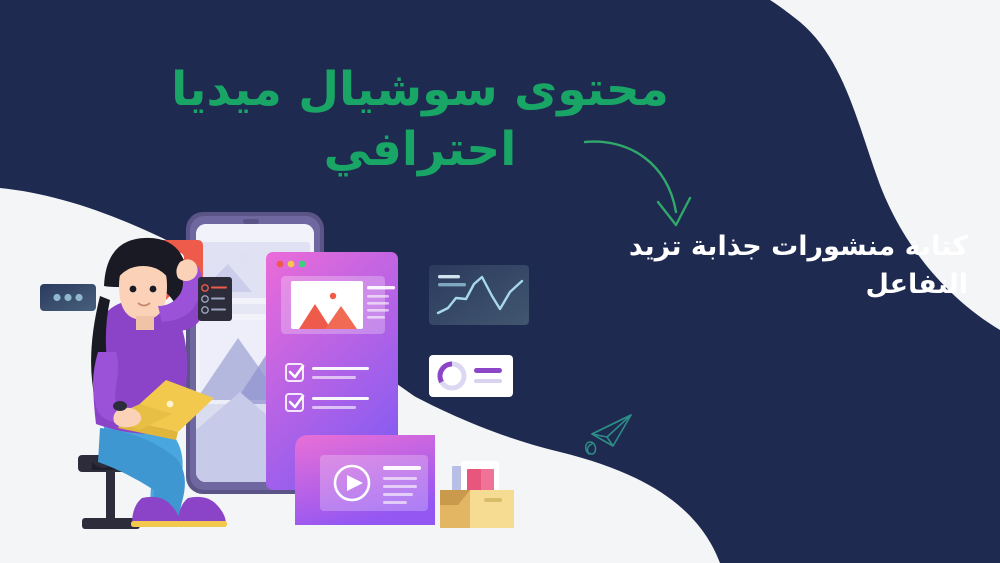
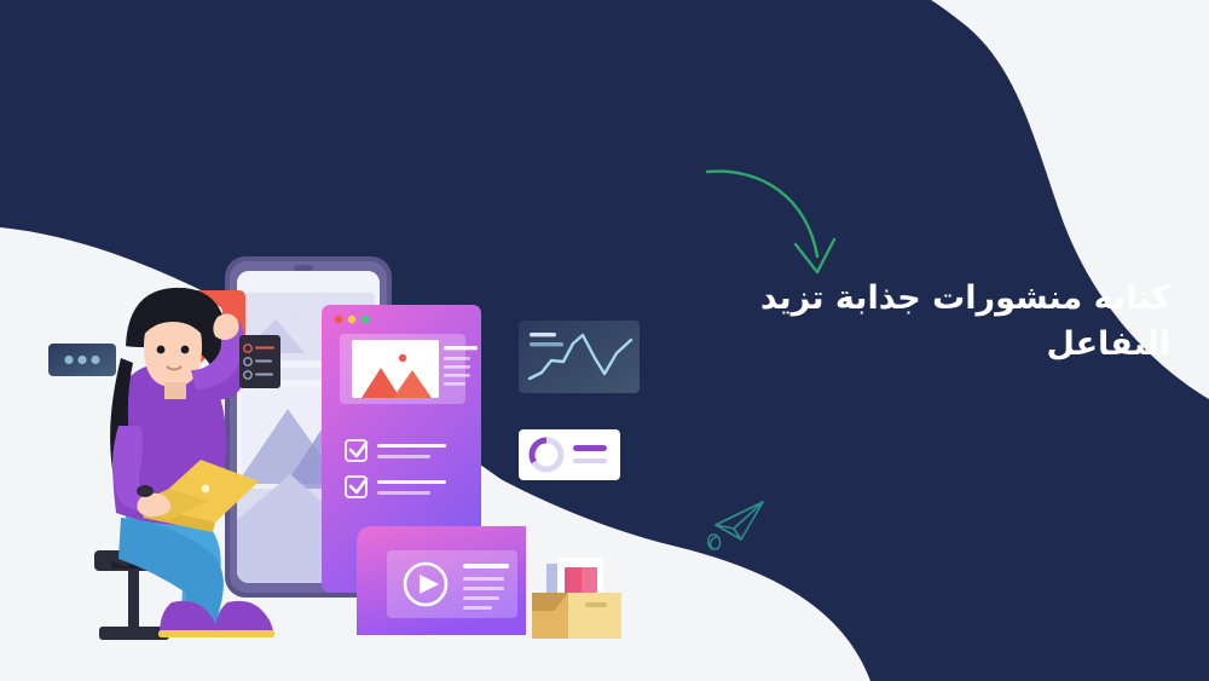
- محتوى سوشيال ميديا احترافي
  بة منشورات جذابة تزيد التفاعل
